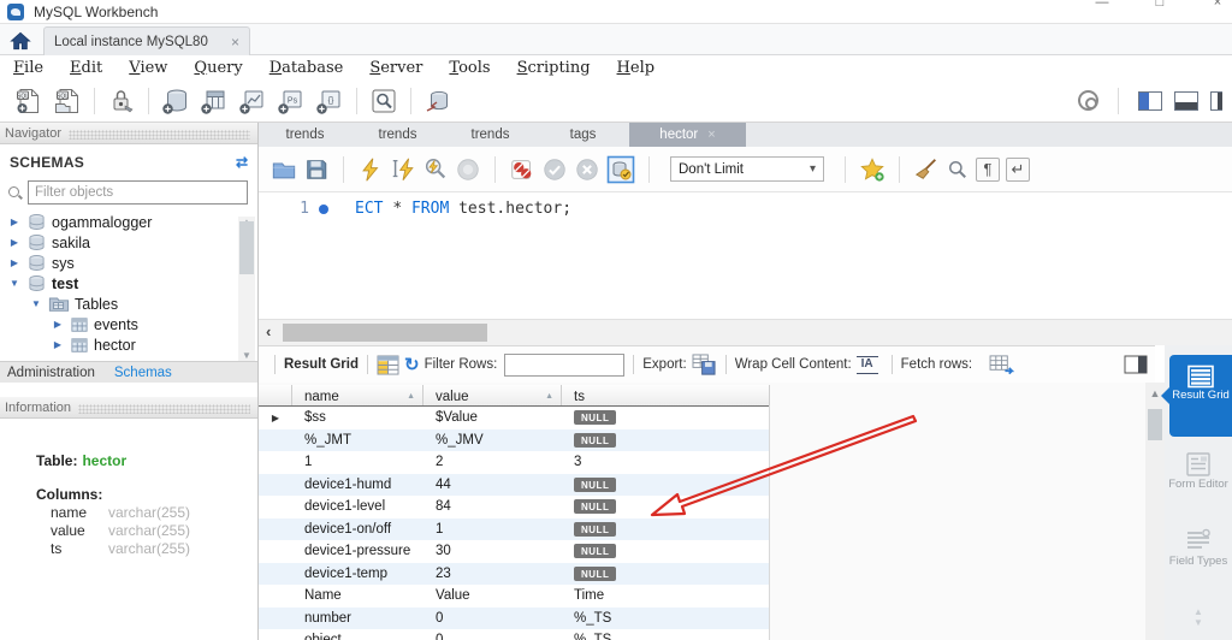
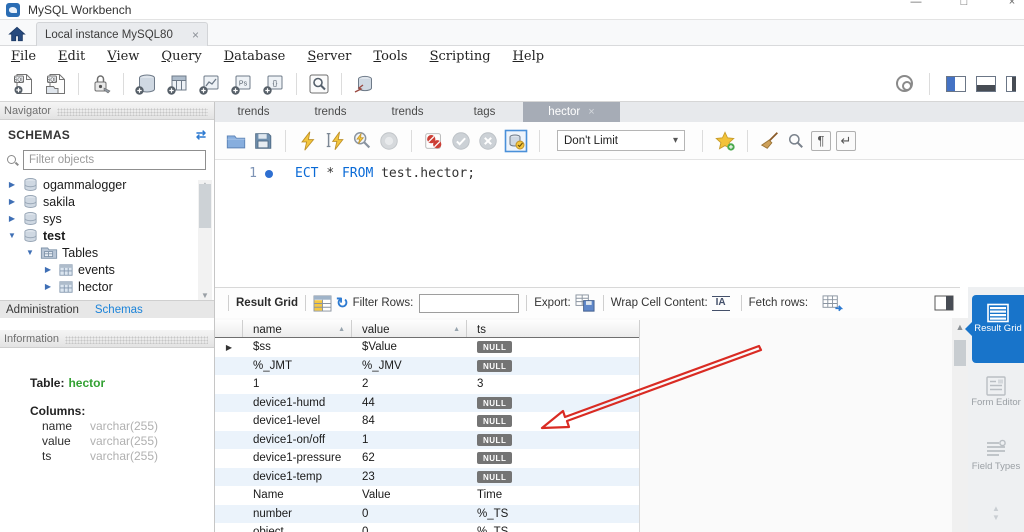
  MySQL Workbench
  —
  □
  ×
  Local instance MySQL80
  ×
  File
  Edit
  View
  Query
  Database
  Server
  Tools
  Scripting
  Help
  Navigator
  SCHEMAS
  ⇄
  Filter objects
  ▶
  ogammalogger
  ▶
  sakila
  ▶
  sys
  ▼
  test
  ▼
  Tables
  ▶
  events
  ▶
  hector
  ▼
  Administration
  Schemas
  Information
  Table: hector
  Columns:
  name
  varchar(255)
  value
  varchar(255)
  ts
  varchar(255)
  trends
  trends
  trends
  tags
  hector
  ×
  Don't Limit
  ▾
  ¶
  ↵
  1
  ECT * FROM test.hector;
- ‹
  Result Grid
  ↻
  Filter Rows:
  Export:
  Wrap Cell Content:
  IA
  Fetch rows:
  name
  value
  ts
  ▶
  $ss
  $Value
  NULL
  %_JMT
  %_JMV
  NULL
  1
  2
  3
  device1-humd
  44
  NULL
  device1-level
  84
  NULL
  device1-on/off
  1
  NULL
  device1-pressure
- 30
+ 62
  NULL
  device1-temp
  23
  NULL
  Name
  Value
  Time
  number
  0
  %_TS
  ▲
  Result Grid
  Form Editor
  Field Types
  ▲
  ▼
